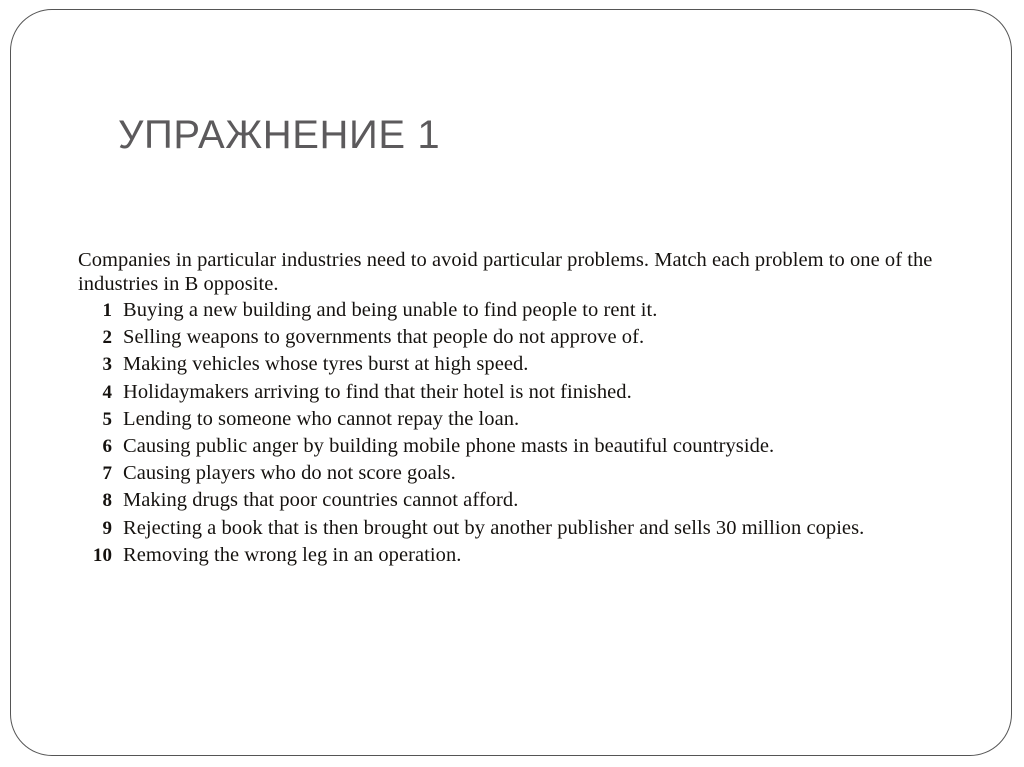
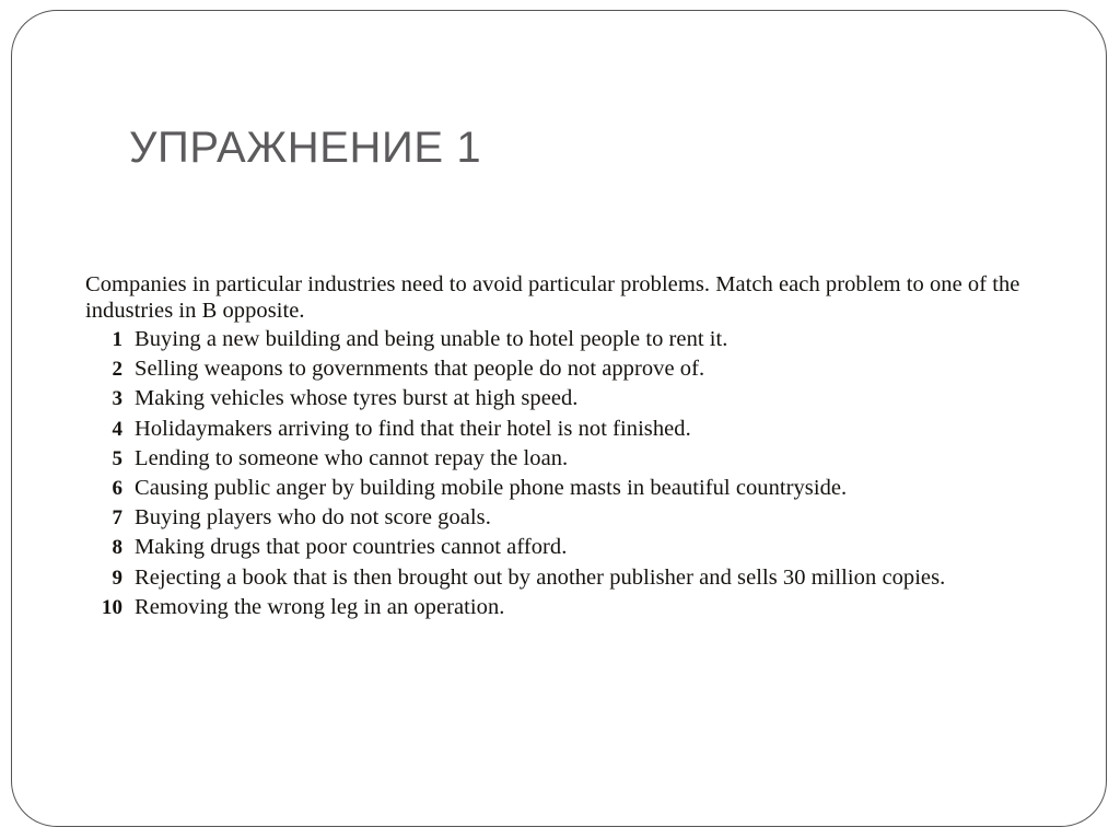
  УПРАЖНЕНИЕ 1
  Companies in particular industries need to avoid particular problems. Match each problem to one of the industries in B opposite.
  1
- Buying a new building and being unable to find people to rent it.
+ Buying a new building and being unable to hotel people to rent it.
  2
  Selling weapons to governments that people do not approve of.
  3
  Making vehicles whose tyres burst at high speed.
  4
  Holidaymakers arriving to find that their hotel is not finished.
  5
  Lending to someone who cannot repay the loan.
  6
  Causing public anger by building mobile phone masts in beautiful countryside.
  7
- Causing players who do not score goals.
+ Buying players who do not score goals.
  8
  Making drugs that poor countries cannot afford.
  9
  Rejecting a book that is then brought out by another publisher and sells 30 million copies.
  10
  Removing the wrong leg in an operation.
